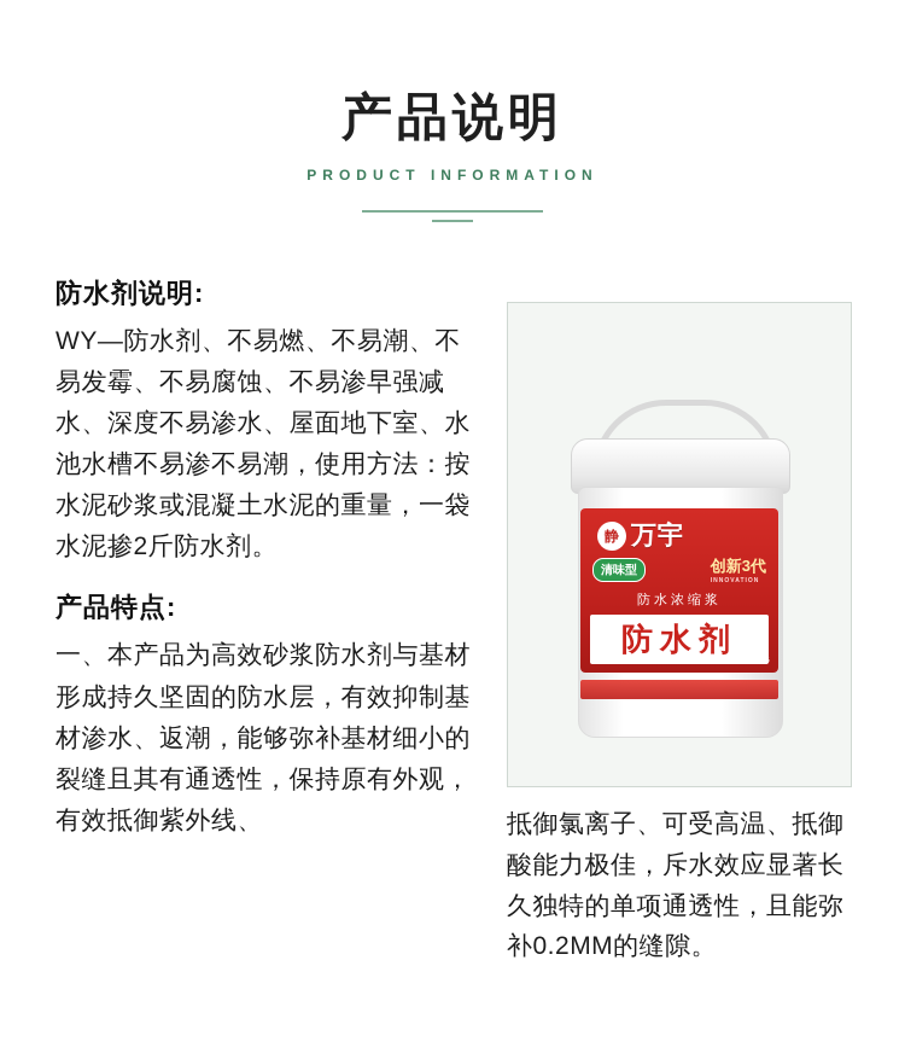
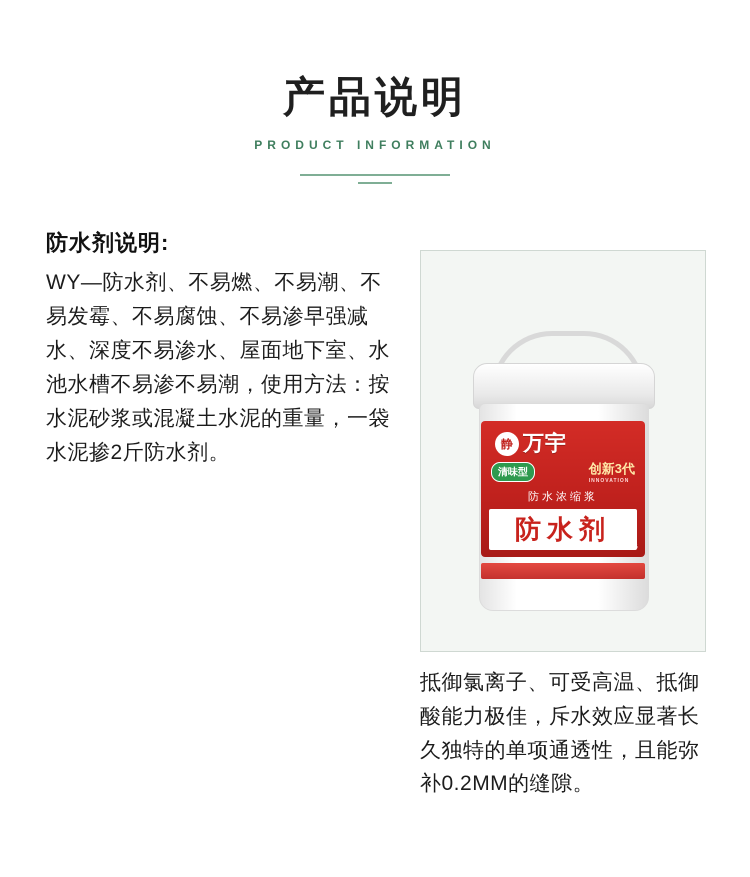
  产品说明
  PRODUCT INFORMATION
  静
  万宇
  清味型
  创新3代
  防水浓缩浆
  防水剂
  净重: 20KG
  抵御氯离子、可受高温、抵御酸能力极佳，斥水效应显著长久独特的单项通透性，且能弥补0.2MM的缝隙。
  防水剂说明:
  WY—防水剂、不易燃、不易潮、不易发霉、不易腐蚀、不易渗早强减水、深度不易渗水、屋面地下室、水池水槽不易渗不易潮，使用方法：按水泥砂浆或混凝土水泥的重量，一袋水泥掺2斤防水剂。
- 产品特点:
- 一、本产品为高效砂浆防水剂与基材形成持久坚固的防水层，有效抑制基材渗水、返潮，能够弥补基材细小的裂缝且其有通透性，保持原有外观，有效抵御紫外线、
